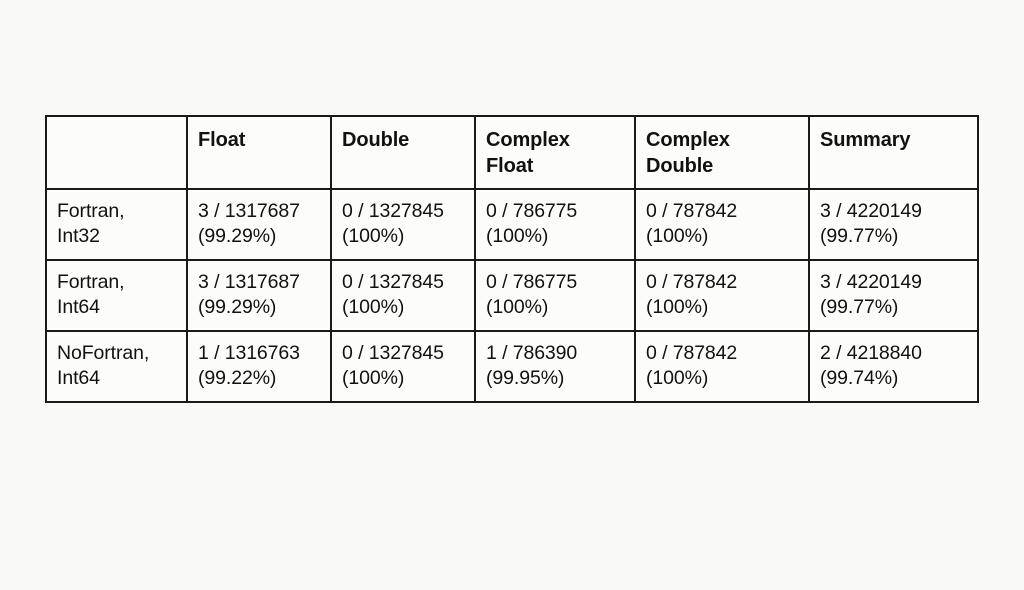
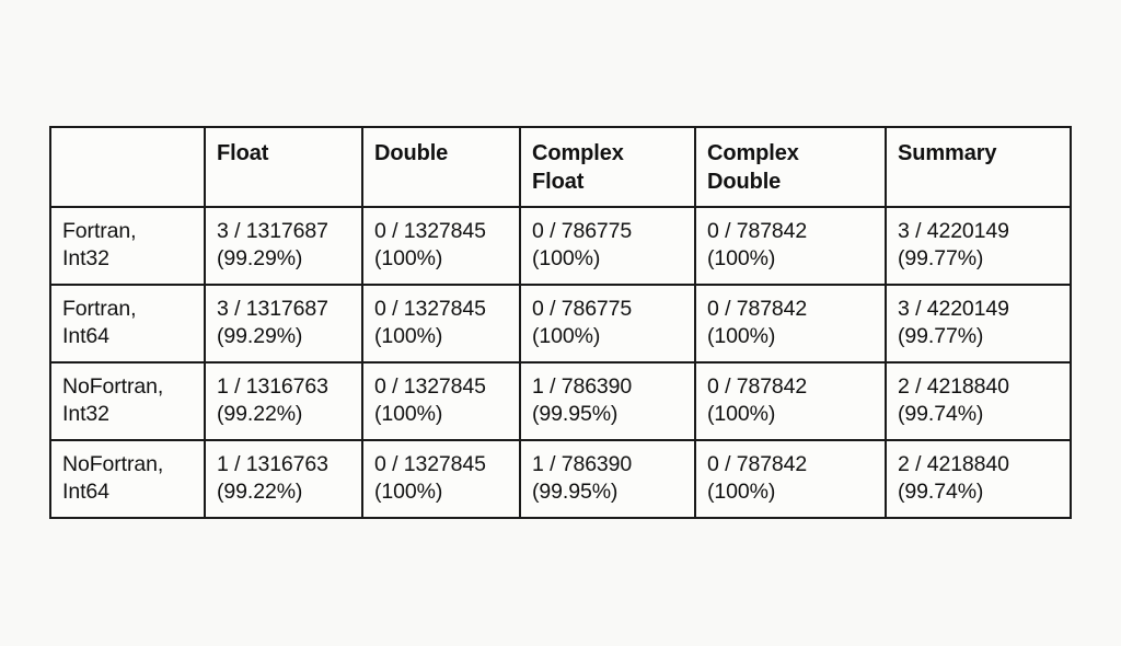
  	Float	Double	Complex Float	Complex Double	Summary
  Fortran, Int32	3 / 1317687 (99.29%)	0 / 1327845 (100%)	0 / 786775 (100%)	0 / 787842 (100%)	3 / 4220149 (99.77%)
  Fortran, Int64	3 / 1317687 (99.29%)	0 / 1327845 (100%)	0 / 786775 (100%)	0 / 787842 (100%)	3 / 4220149 (99.77%)
+ NoFortran, Int32	1 / 1316763 (99.22%)	0 / 1327845 (100%)	1 / 786390 (99.95%)	0 / 787842 (100%)	2 / 4218840 (99.74%)
  NoFortran, Int64	1 / 1316763 (99.22%)	0 / 1327845 (100%)	1 / 786390 (99.95%)	0 / 787842 (100%)	2 / 4218840 (99.74%)
